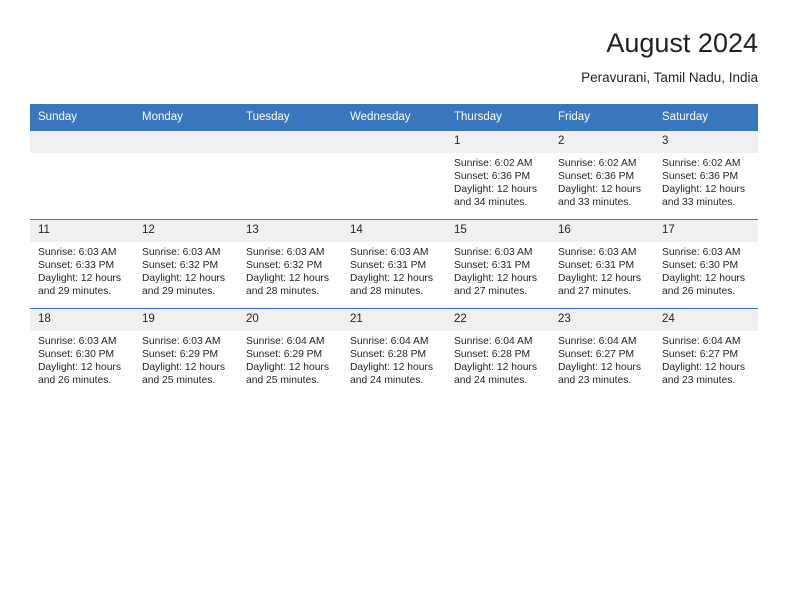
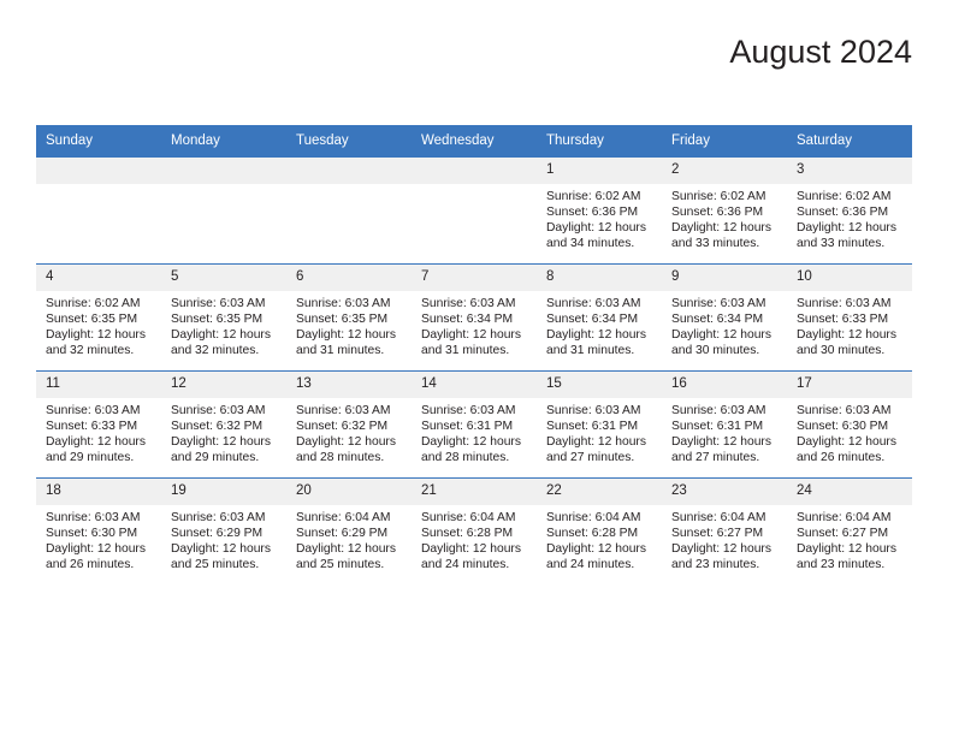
  August 2024
- Peravurani, Tamil Nadu, India
  Sunday	Monday	Tuesday	Wednesday	Thursday	Friday	Saturday
  				1Sunrise: 6:02 AMSunset: 6:36 PMDaylight: 12 hoursand 34 minutes.	2Sunrise: 6:02 AMSunset: 6:36 PMDaylight: 12 hoursand 33 minutes.	3Sunrise: 6:02 AMSunset: 6:36 PMDaylight: 12 hoursand 33 minutes.
+ 4Sunrise: 6:02 AMSunset: 6:35 PMDaylight: 12 hoursand 32 minutes.	5Sunrise: 6:03 AMSunset: 6:35 PMDaylight: 12 hoursand 32 minutes.	6Sunrise: 6:03 AMSunset: 6:35 PMDaylight: 12 hoursand 31 minutes.	7Sunrise: 6:03 AMSunset: 6:34 PMDaylight: 12 hoursand 31 minutes.	8Sunrise: 6:03 AMSunset: 6:34 PMDaylight: 12 hoursand 31 minutes.	9Sunrise: 6:03 AMSunset: 6:34 PMDaylight: 12 hoursand 30 minutes.	10Sunrise: 6:03 AMSunset: 6:33 PMDaylight: 12 hoursand 30 minutes.
  11Sunrise: 6:03 AMSunset: 6:33 PMDaylight: 12 hoursand 29 minutes.	12Sunrise: 6:03 AMSunset: 6:32 PMDaylight: 12 hoursand 29 minutes.	13Sunrise: 6:03 AMSunset: 6:32 PMDaylight: 12 hoursand 28 minutes.	14Sunrise: 6:03 AMSunset: 6:31 PMDaylight: 12 hoursand 28 minutes.	15Sunrise: 6:03 AMSunset: 6:31 PMDaylight: 12 hoursand 27 minutes.	16Sunrise: 6:03 AMSunset: 6:31 PMDaylight: 12 hoursand 27 minutes.	17Sunrise: 6:03 AMSunset: 6:30 PMDaylight: 12 hoursand 26 minutes.
  18Sunrise: 6:03 AMSunset: 6:30 PMDaylight: 12 hoursand 26 minutes.	19Sunrise: 6:03 AMSunset: 6:29 PMDaylight: 12 hoursand 25 minutes.	20Sunrise: 6:04 AMSunset: 6:29 PMDaylight: 12 hoursand 25 minutes.	21Sunrise: 6:04 AMSunset: 6:28 PMDaylight: 12 hoursand 24 minutes.	22Sunrise: 6:04 AMSunset: 6:28 PMDaylight: 12 hoursand 24 minutes.	23Sunrise: 6:04 AMSunset: 6:27 PMDaylight: 12 hoursand 23 minutes.	24Sunrise: 6:04 AMSunset: 6:27 PMDaylight: 12 hoursand 23 minutes.
